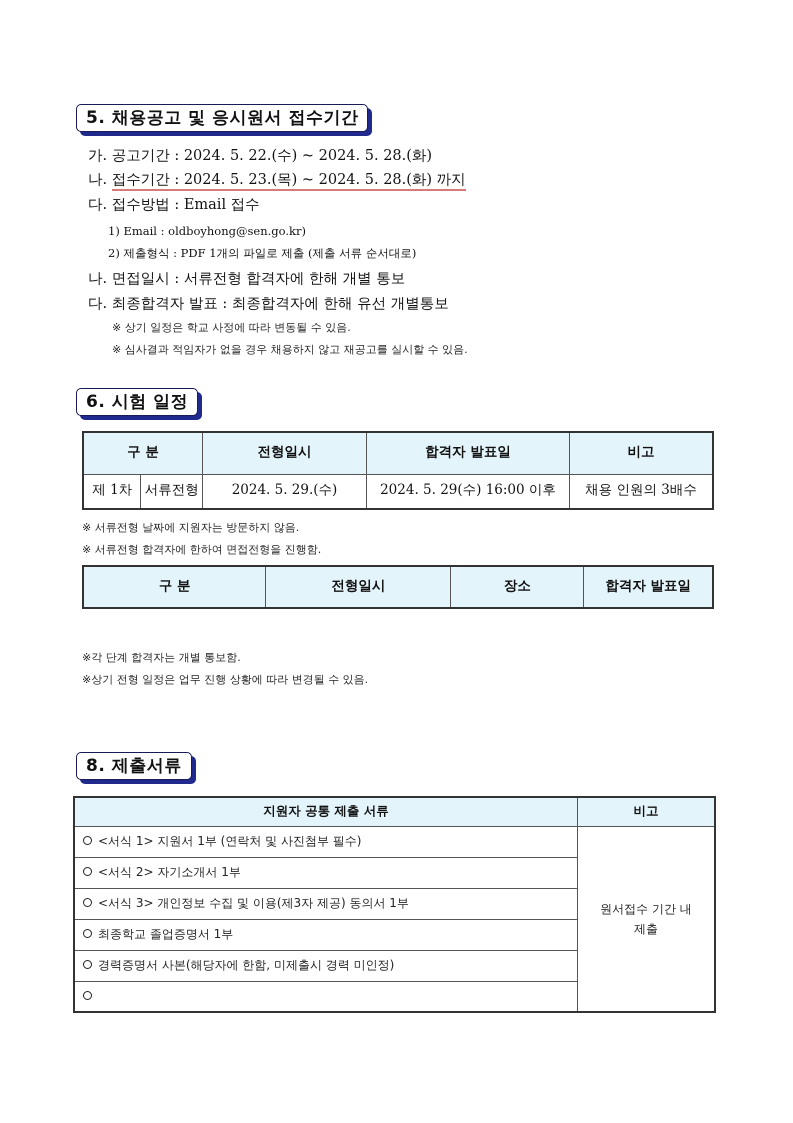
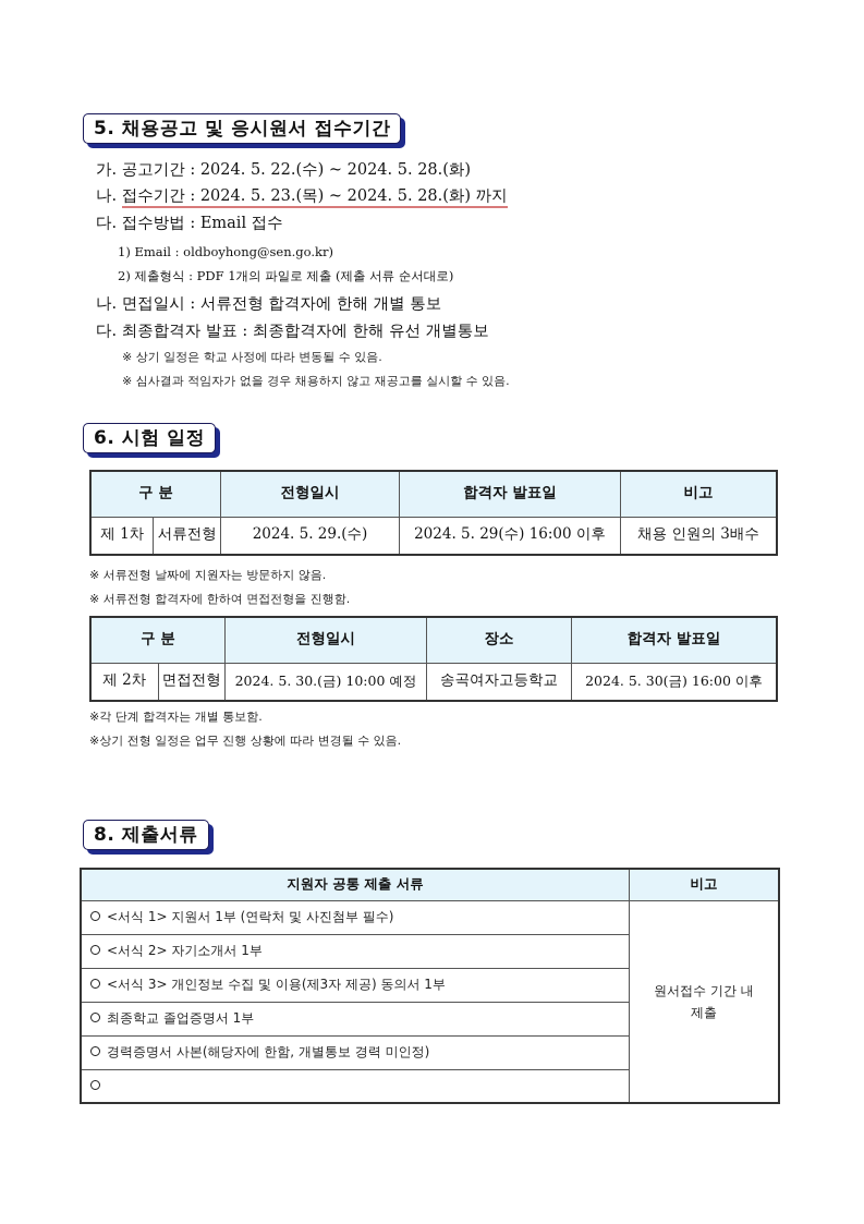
  5. 채용공고 및 응시원서 접수기간
  가. 공고기간 : 2024. 5. 22.(수) ~ 2024. 5. 28.(화)
  나. 접수기간 : 2024. 5. 23.(목) ~ 2024. 5. 28.(화) 까지
  다. 접수방법 : Email 접수
  1) Email : oldboyhong@sen.go.kr)
  2) 제출형식 : PDF 1개의 파일로 제출 (제출 서류 순서대로)
  나. 면접일시 : 서류전형 합격자에 한해 개별 통보
  다. 최종합격자 발표 : 최종합격자에 한해 유선 개별통보
  ※ 상기 일정은 학교 사정에 따라 변동될 수 있음.
  ※ 심사결과 적임자가 없을 경우 채용하지 않고 재공고를 실시할 수 있음.
  6. 시험 일정
  구 분	전형일시	합격자 발표일	비고
  제 1차	서류전형	2024. 5. 29.(수)	2024. 5. 29(수) 16:00 이후	채용 인원의 3배수
  ※ 서류전형 날짜에 지원자는 방문하지 않음.
  ※ 서류전형 합격자에 한하여 면접전형을 진행함.
  구 분	전형일시	장소	합격자 발표일
+ 제 2차	면접전형	2024. 5. 30.(금) 10:00 예정	송곡여자고등학교	2024. 5. 30(금) 16:00 이후
  ※각 단계 합격자는 개별 통보함.
  ※상기 전형 일정은 업무 진행 상황에 따라 변경될 수 있음.
  8. 제출서류
  지원자 공통 제출 서류	비고
  <서식 1> 지원서 1부 (연락처 및 사진첨부 필수)	원서접수 기간 내 제출
  <서식 2> 자기소개서 1부
  <서식 3> 개인정보 수집 및 이용(제3자 제공) 동의서 1부
  최종학교 졸업증명서 1부
- 경력증명서 사본(해당자에 한함, 미제출시 경력 미인정)
+ 경력증명서 사본(해당자에 한함, 개별통보 경력 미인정)
